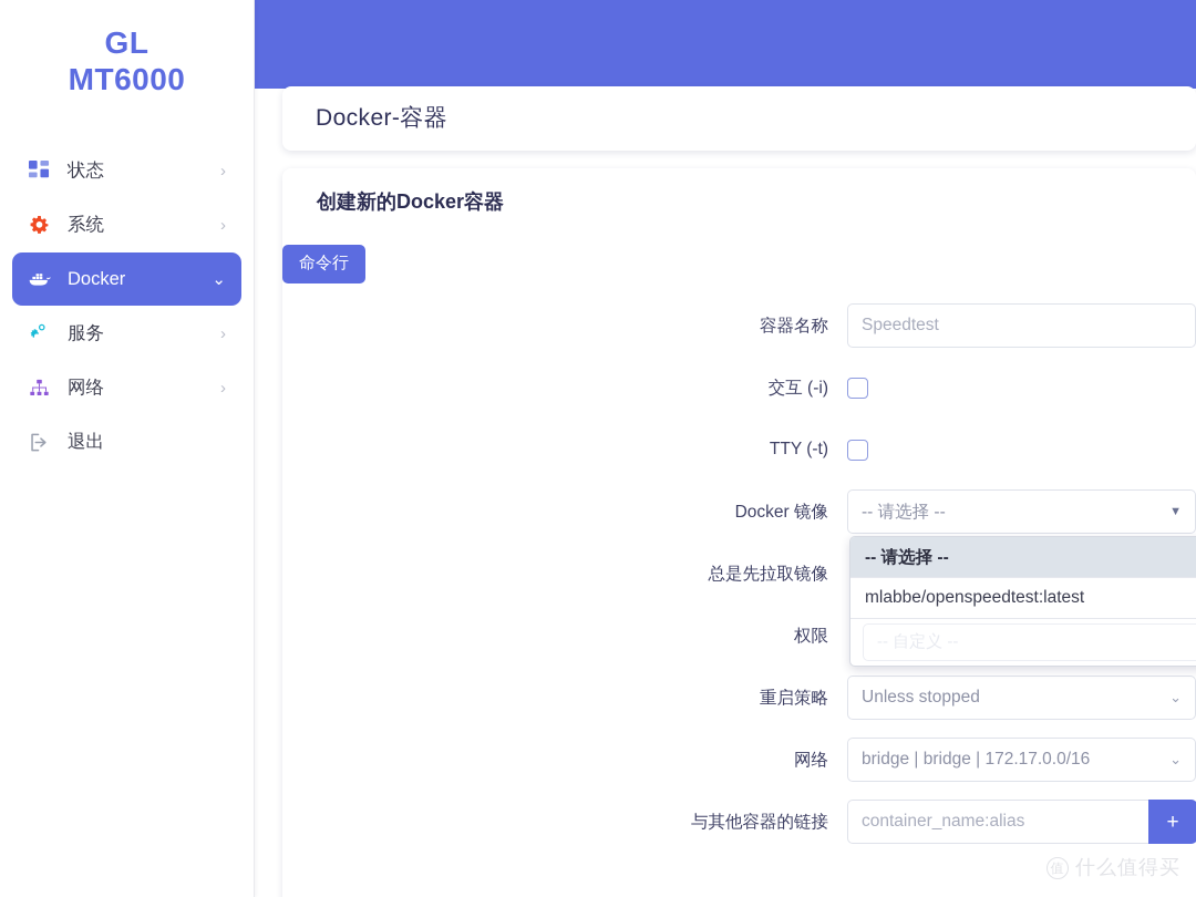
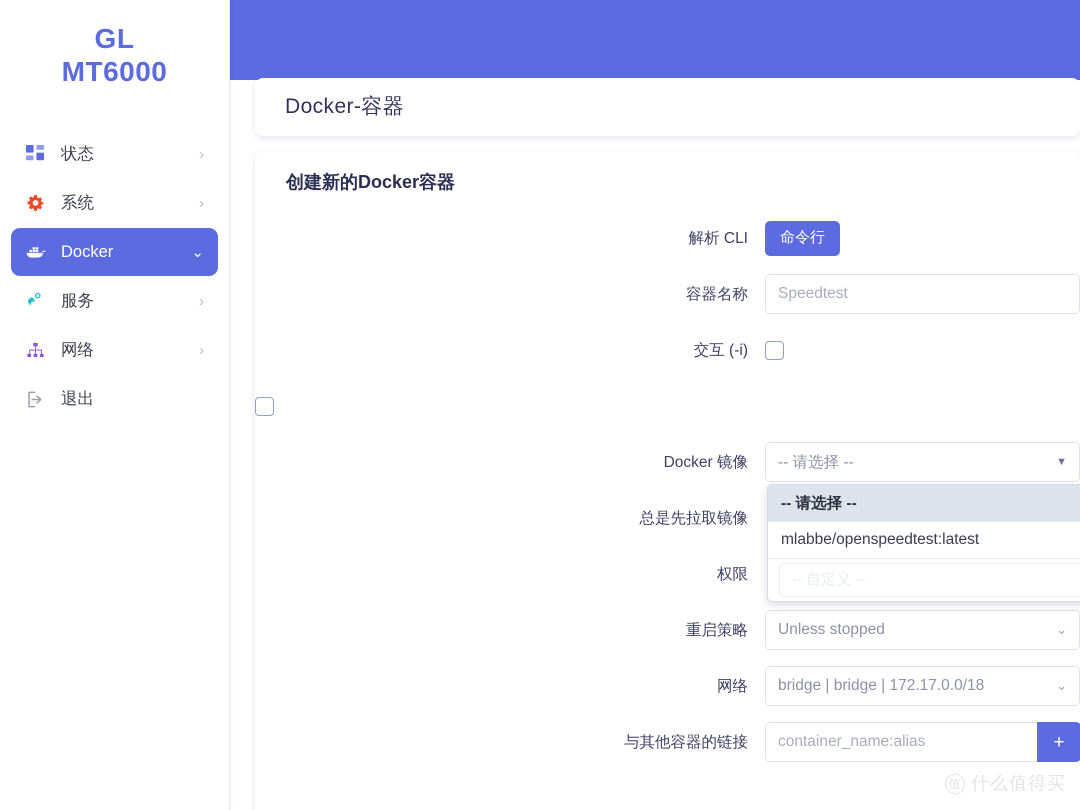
  GL
  MT6000
  状态
  ›
  系统
  ›
  Docker
  ⌄
  服务
  ›
  网络
  ›
  退出
  Docker-容器
  创建新的Docker容器
+ 解析 CLI
  命令行
  容器名称
  Speedtest
  交互 (-i)
- TTY (-t)
  Docker 镜像
  -- 请选择 --
  ▼
  -- 请选择 --
  mlabbe/openspeedtest:latest
  总是先拉取镜像
  权限
  重启策略
  Unless stopped
  ⌄
  网络
- bridge | bridge | 172.17.0.0/16
+ bridge | bridge | 172.17.0.0/18
  ⌄
  与其他容器的链接
  container_name:alias
  +
  值
  什么值得买
